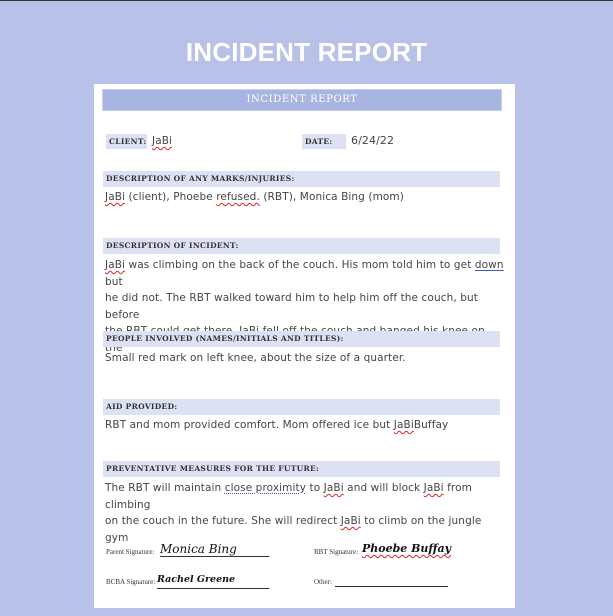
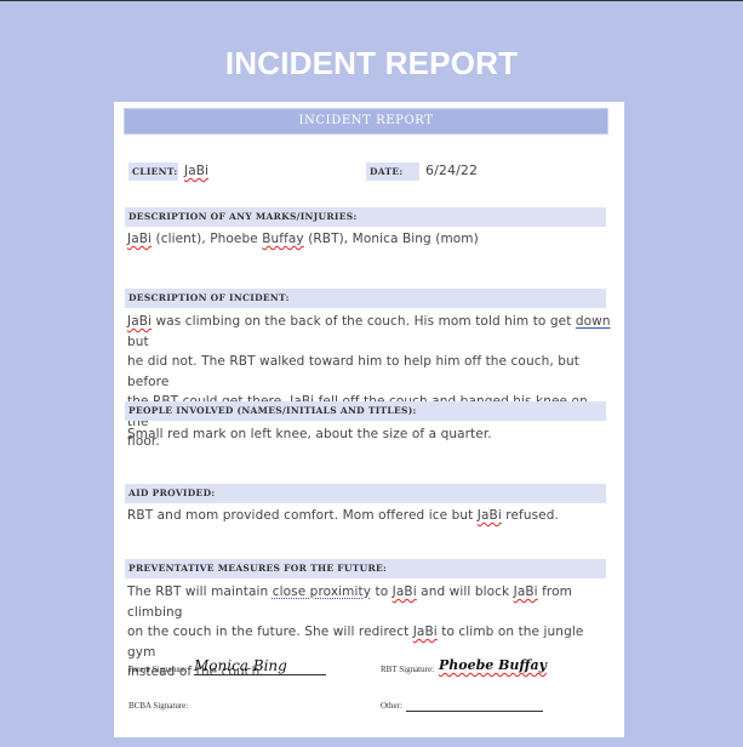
  INCIDENT REPORT
  INCIDENT REPORT
  CLIENT:
  JaBi
  DATE:
  6/24/22
  DESCRIPTION OF ANY MARKS/INJURIES:
- JaBi (client), Phoebe refused. (RBT), Monica Bing (mom)
+ JaBi (client), Phoebe Buffay (RBT), Monica Bing (mom)
  DESCRIPTION OF INCIDENT:
  JaBi was climbing on the back of the couch. His mom told him to get down but
  he did not. The RBT walked toward him to help him off the couch, but before
+ floor.
  PEOPLE INVOLVED (NAMES/INITIALS AND TITLES):
  Small red mark on left knee, about the size of a quarter.
  AID PROVIDED:
- RBT and mom provided comfort. Mom offered ice but JaBiBuffay
+ RBT and mom provided comfort. Mom offered ice but JaBi refused.
  PREVENTATIVE MEASURES FOR THE FUTURE:
  The RBT will maintain close proximity to JaBi and will block JaBi from climbing
  on the couch in the future. She will redirect JaBi to climb on the jungle gym
+ instead of the couch.
  Parent Signature:
  Monica Bing
  RBT Signature:
  Phoebe Buffay
  BCBA Signature:
- Rachel Greene
  Other:
